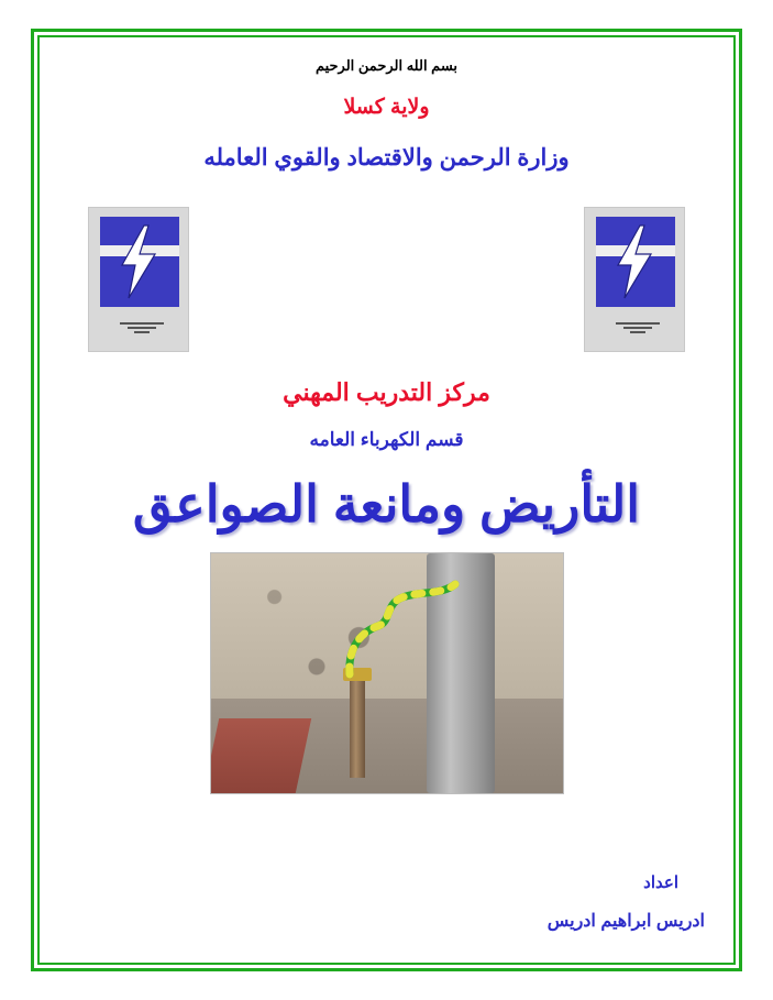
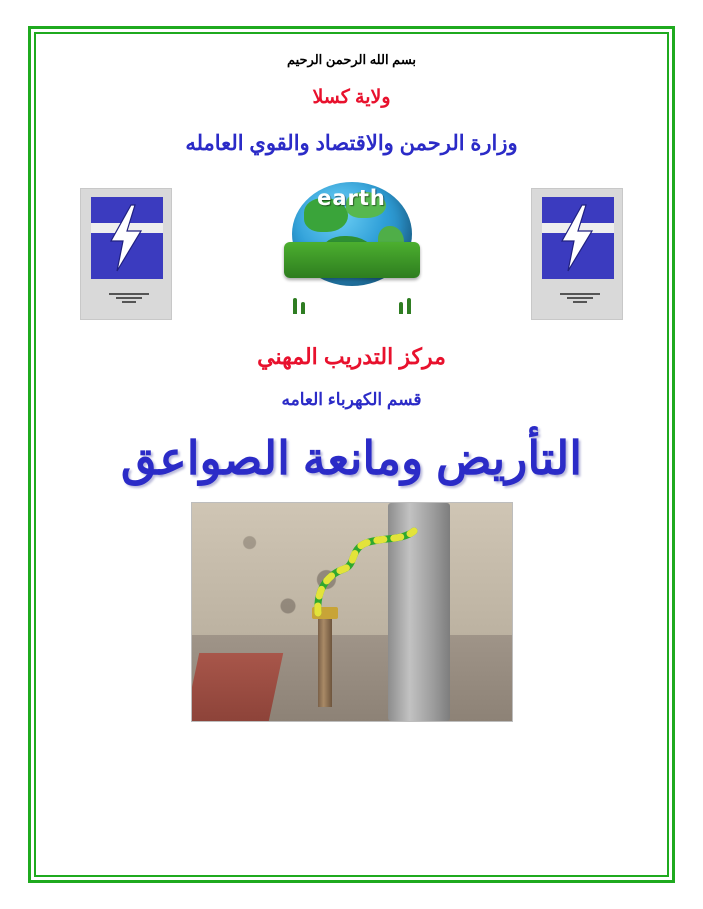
  بسم الله الرحمن الرحيم
  ولاية كسلا
  وزارة الرحمن والاقتصاد والقوي العامله
+ earth
  مركز التدريب المهني
  قسم الكهرباء العامه
  التأريض ومانعة الصواعق
- اعداد
- ادريس ابراهيم ادريس
